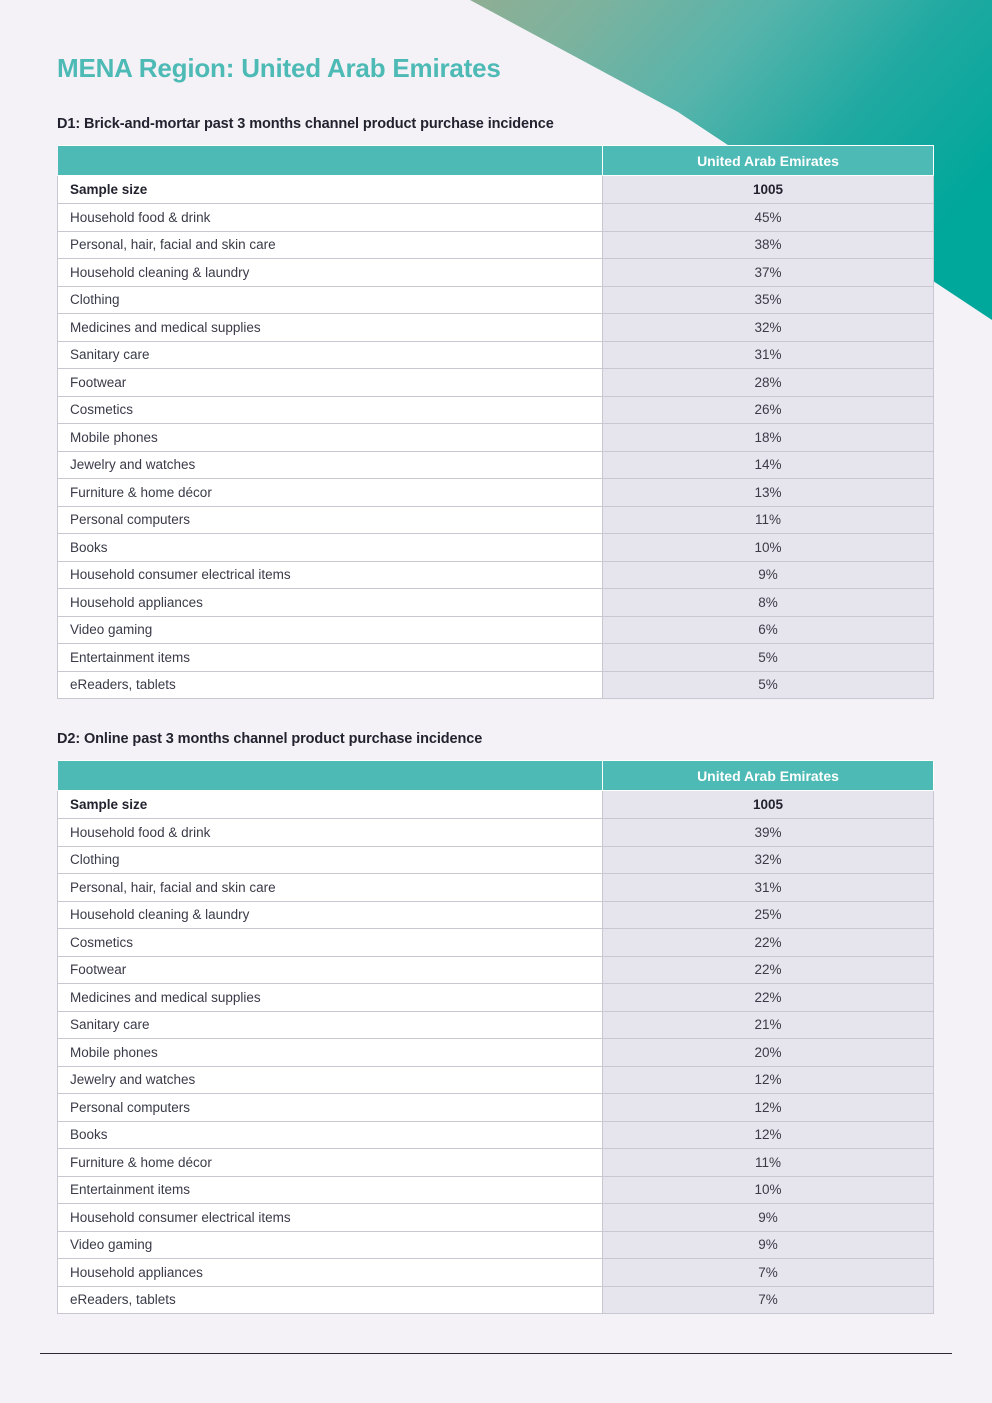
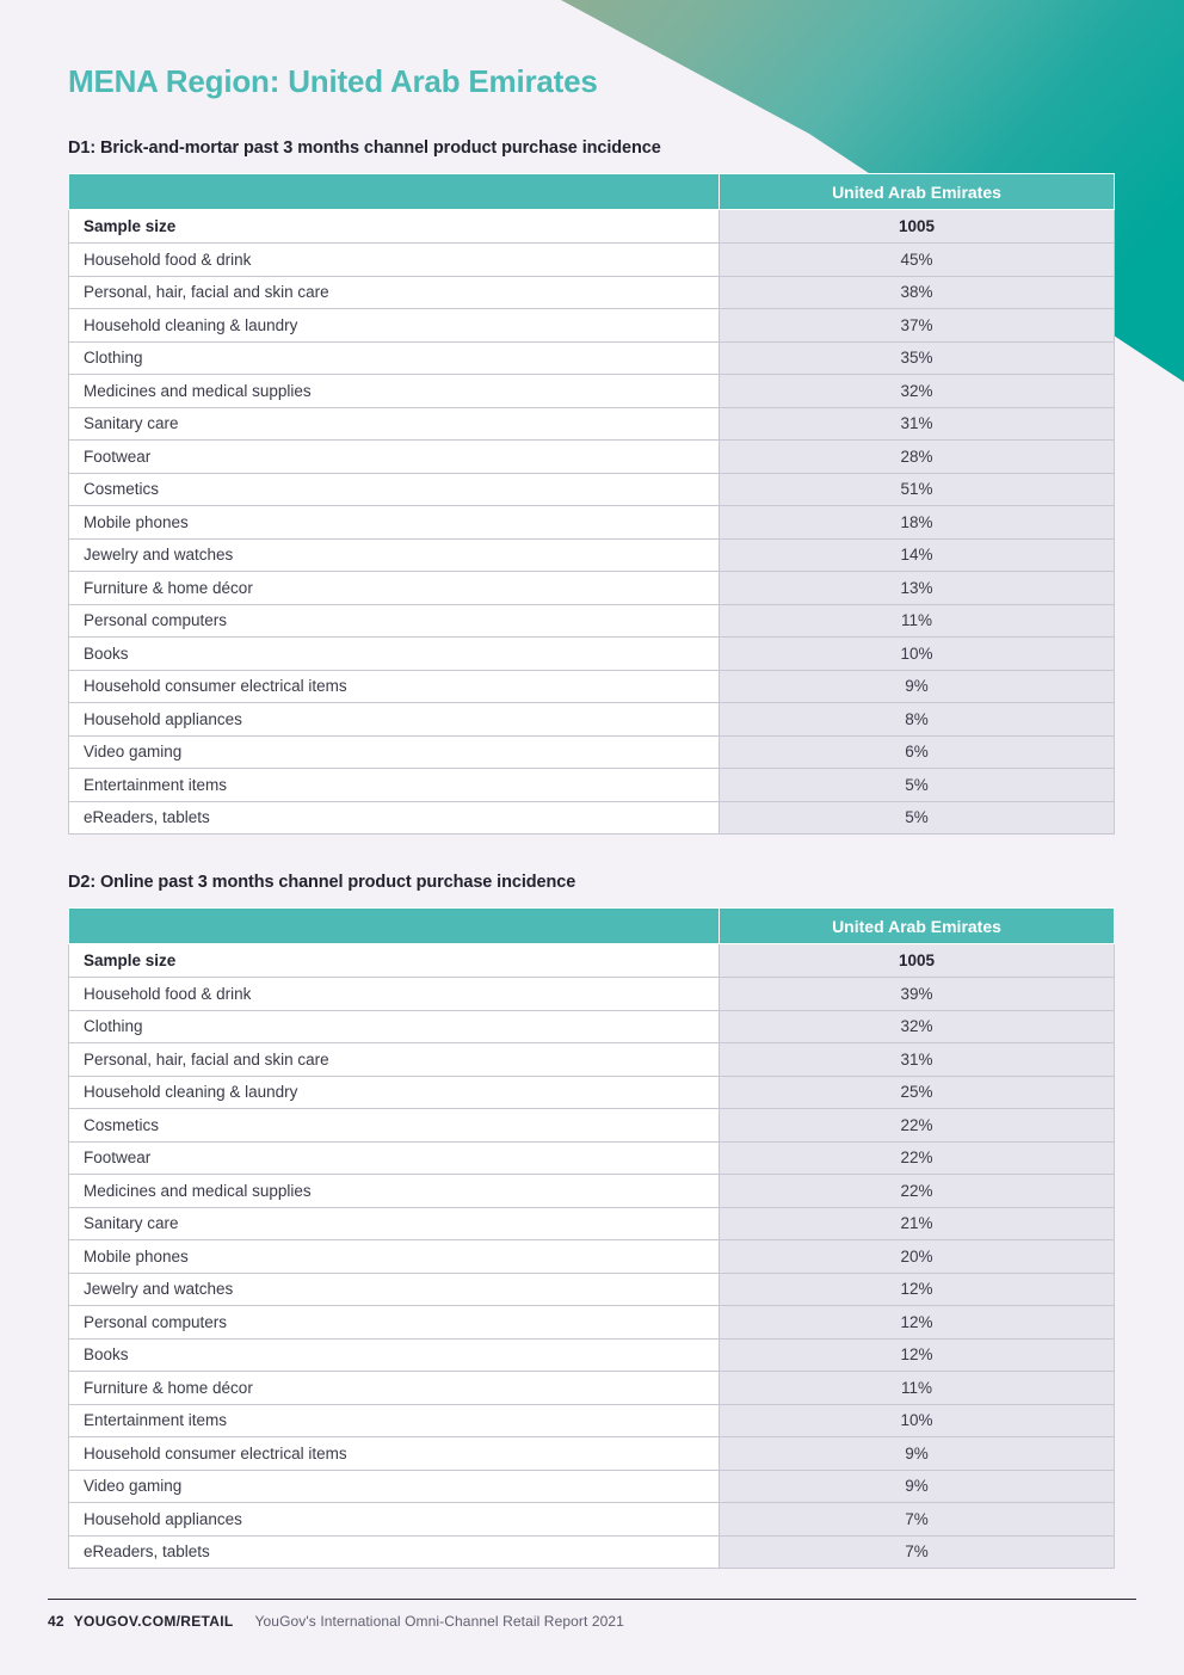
  MENA Region: United Arab Emirates
  D1: Brick-and-mortar past 3 months channel product purchase incidence
  	United Arab Emirates
  Sample size	1005
  Household food & drink	45%
  Personal, hair, facial and skin care	38%
  Household cleaning & laundry	37%
  Clothing	35%
  Medicines and medical supplies	32%
  Sanitary care	31%
  Footwear	28%
- Cosmetics	26%
+ Cosmetics	51%
  Mobile phones	18%
  Jewelry and watches	14%
  Furniture & home décor	13%
  Personal computers	11%
  Books	10%
  Household consumer electrical items	9%
  Household appliances	8%
  Video gaming	6%
  Entertainment items	5%
  eReaders, tablets	5%
  D2: Online past 3 months channel product purchase incidence
  	United Arab Emirates
  Sample size	1005
  Household food & drink	39%
  Clothing	32%
  Personal, hair, facial and skin care	31%
  Household cleaning & laundry	25%
  Cosmetics	22%
  Footwear	22%
  Medicines and medical supplies	22%
  Sanitary care	21%
  Mobile phones	20%
  Jewelry and watches	12%
  Personal computers	12%
  Books	12%
  Furniture & home décor	11%
  Entertainment items	10%
  Household consumer electrical items	9%
  Video gaming	9%
  Household appliances	7%
  eReaders, tablets	7%
+ 42
+ YOUGOV.COM/RETAIL
+ YouGov's International Omni-Channel Retail Report 2021
